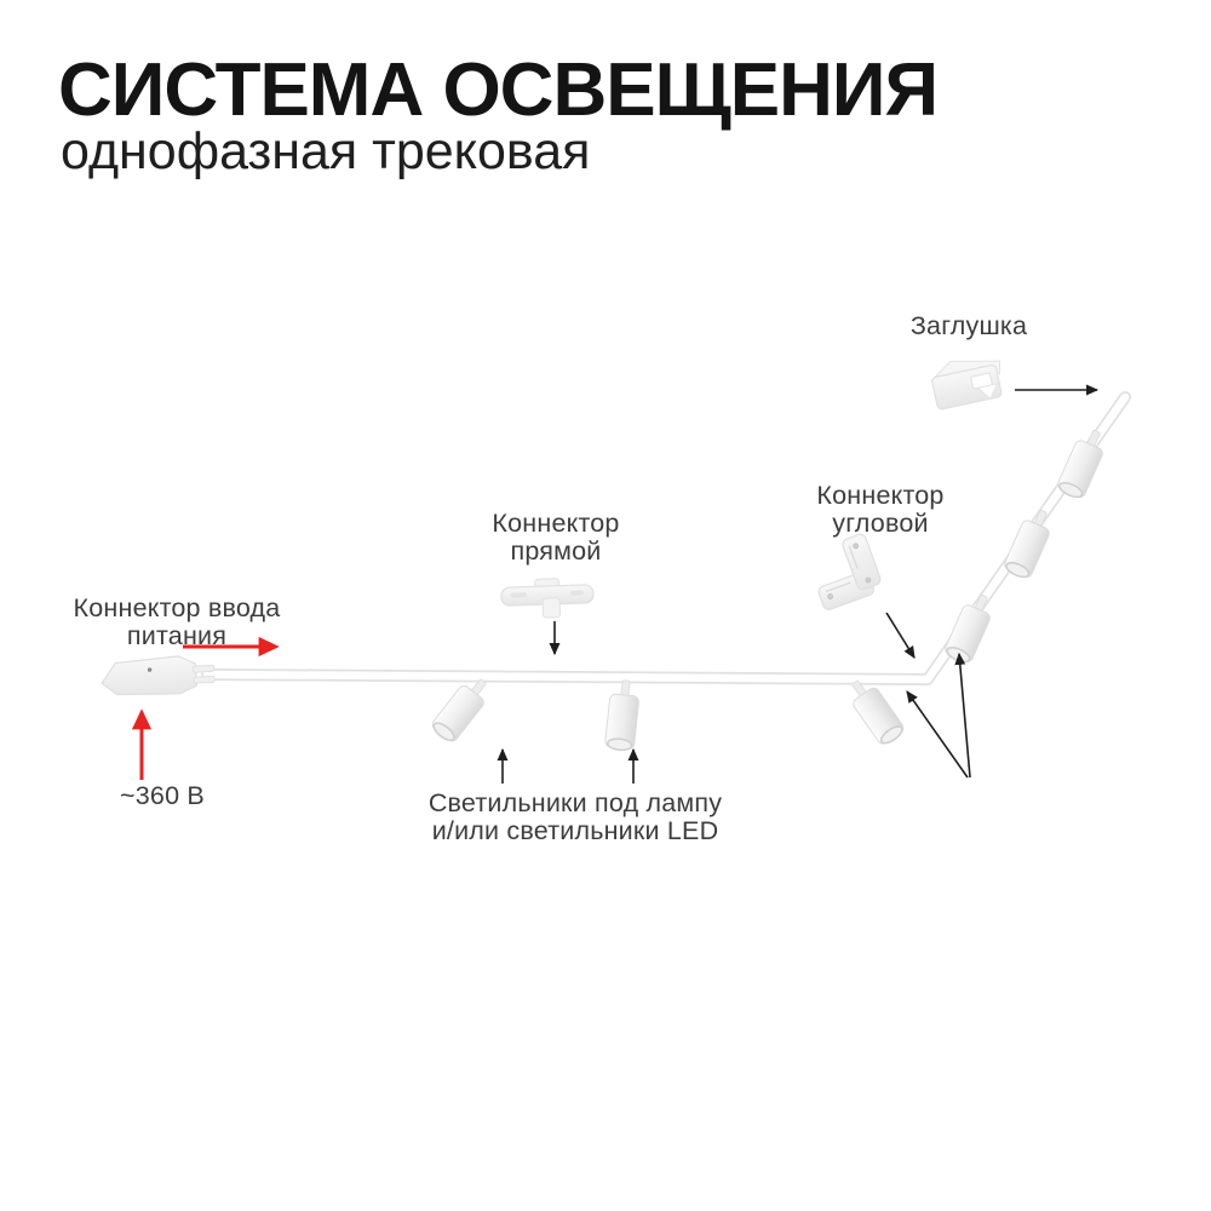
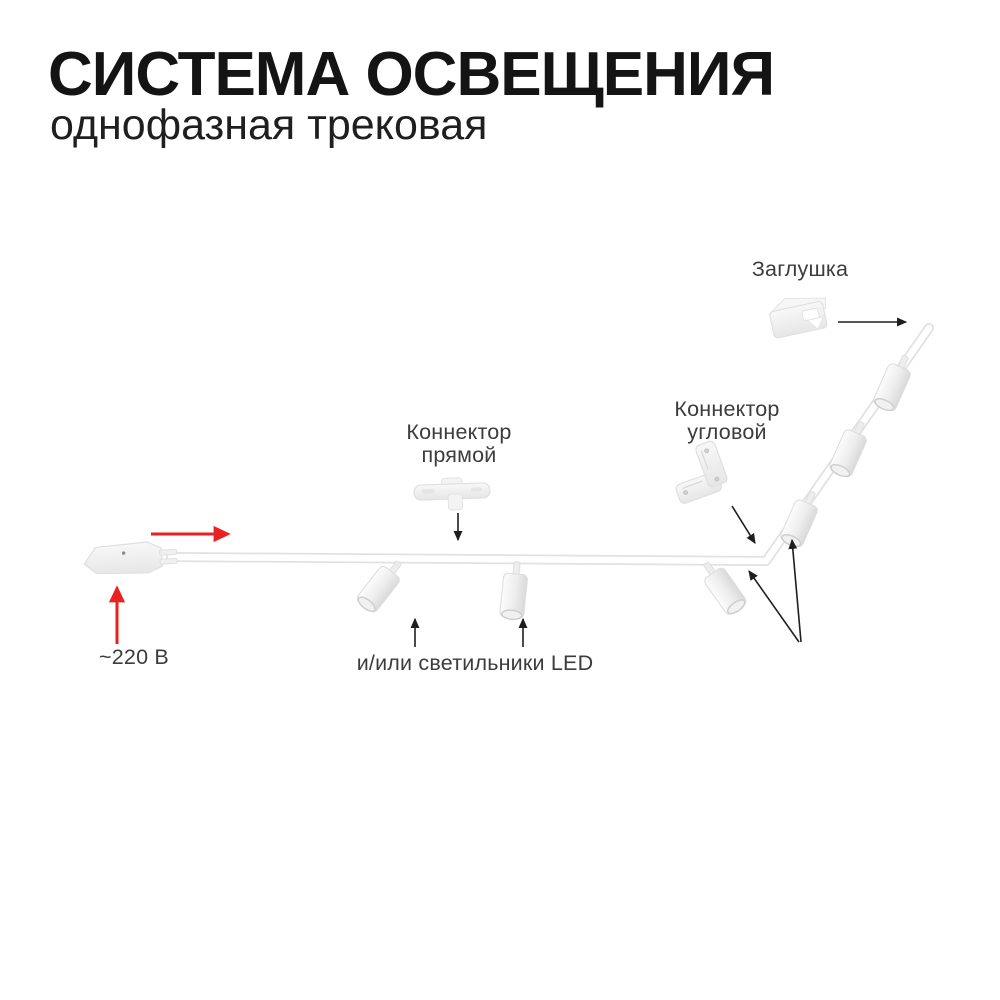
  СИСТЕМА ОСВЕЩЕНИЯ
  однофазная трековая
  Заглушка
  Коннектор
  угловой
  Коннектор
  прямой
- Коннектор ввода
- питания
- ~360 В
+ ~220 В
- Светильники под лампу
  и/или светильники LED
